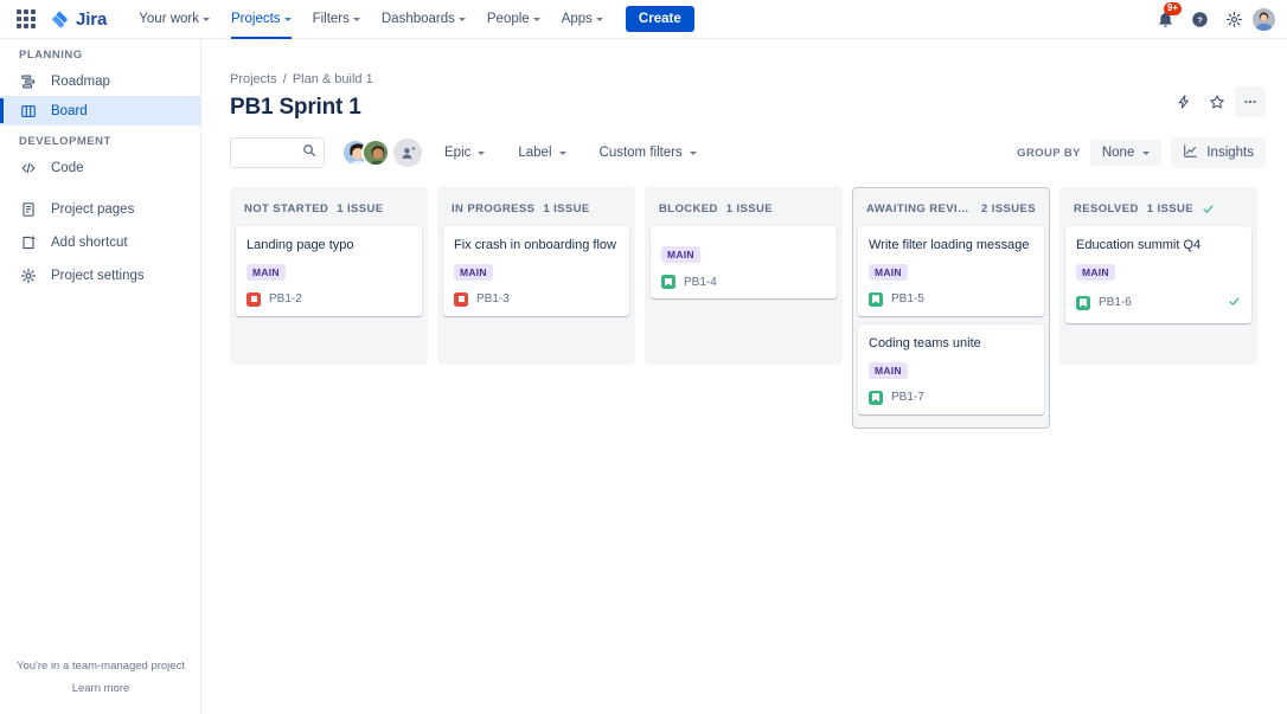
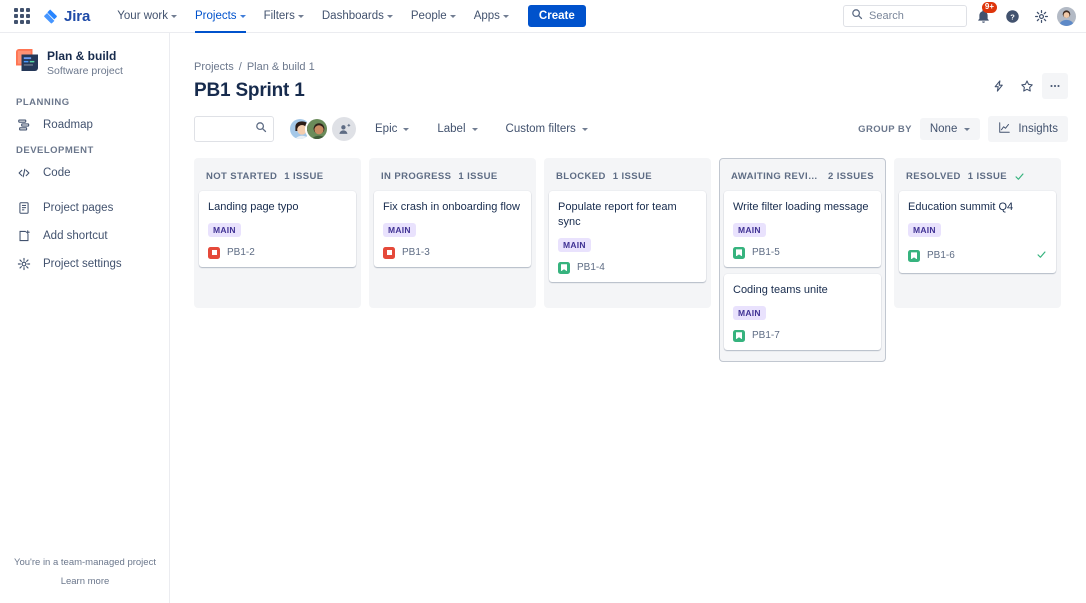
  Jira
  Your work
  Projects
  Filters
  Dashboards
  People
  Apps
  Create
+ Search
  9+
  ?
+ Plan & build
+ Software project
  PLANNING
  Roadmap
- Board
  DEVELOPMENT
  Code
  Project pages
  Add shortcut
  Project settings
  You're in a team-managed project
  Learn more
  Projects
  /
  Plan & build 1
  PB1 Sprint 1
  Epic
  Label
  Custom filters
  GROUP BY
  None
  Insights
  NOT STARTED
  1 ISSUE
  Landing page typo
  MAIN
  PB1-2
  IN PROGRESS
  1 ISSUE
  Fix crash in onboarding flow
  MAIN
  PB1-3
  BLOCKED
  1 ISSUE
+ Populate report for team sync
  MAIN
  PB1-4
  AWAITING REVIEW
  2 ISSUES
  Write filter loading message
  MAIN
  PB1-5
  Coding teams unite
  MAIN
  PB1-7
  RESOLVED
  1 ISSUE
  Education summit Q4
  MAIN
  PB1-6
